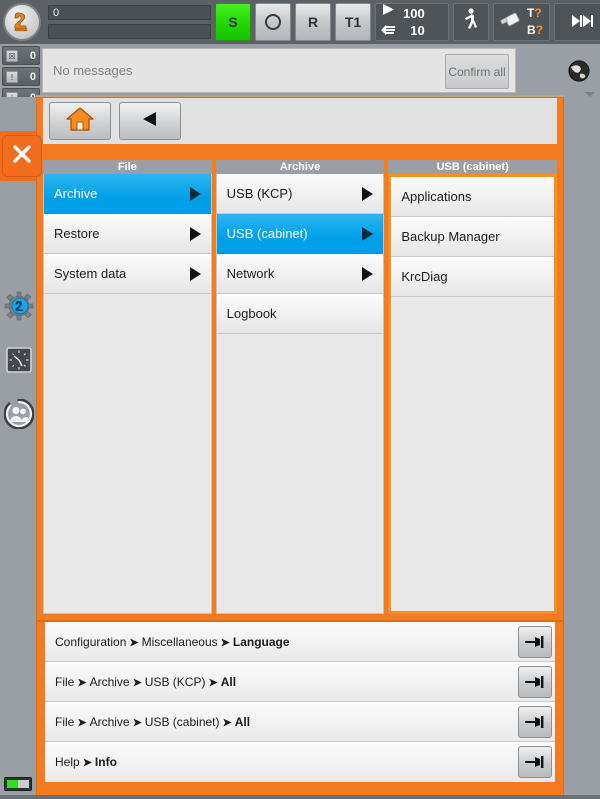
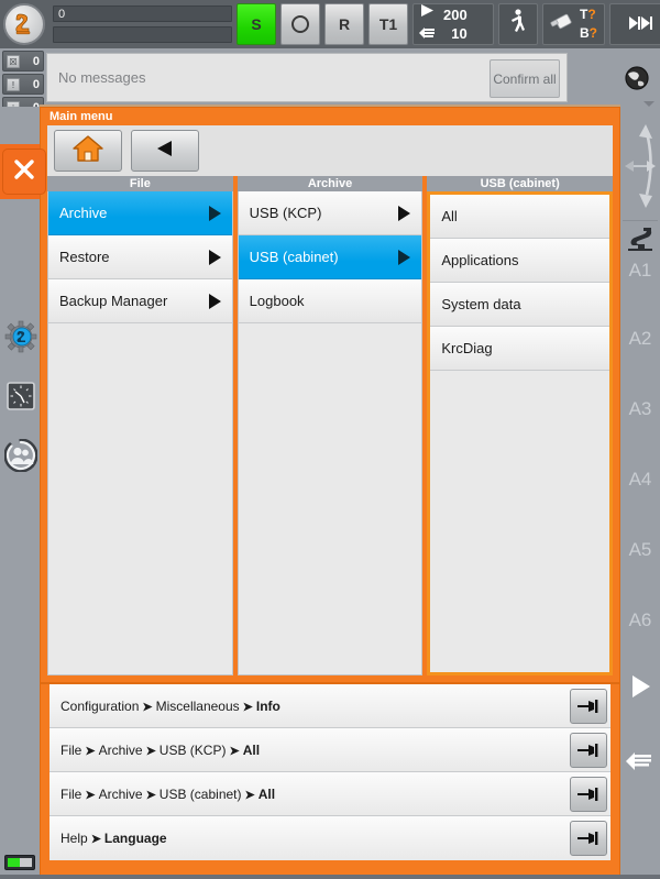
  0
  S
  R
  T1
- 100
+ 200
  10
  T?
  B?
  ☒
  0
  !
  0
  No messages
  Confirm all
+ A1
+ A2
+ A3
+ A4
+ A5
+ A6
+ Main menu
  File
  Archive
  Restore
- System data
+ Backup Manager
  Archive
  USB (KCP)
  USB (cabinet)
- Network
  Logbook
  USB (cabinet)
+ All
  Applications
- Backup Manager
+ System data
  KrcDiag
- Configuration ➤ Miscellaneous ➤ Language
+ Configuration ➤ Miscellaneous ➤ Info
  File ➤ Archive ➤ USB (KCP) ➤ All
  File ➤ Archive ➤ USB (cabinet) ➤ All
- Help ➤ Info
+ Help ➤ Language
